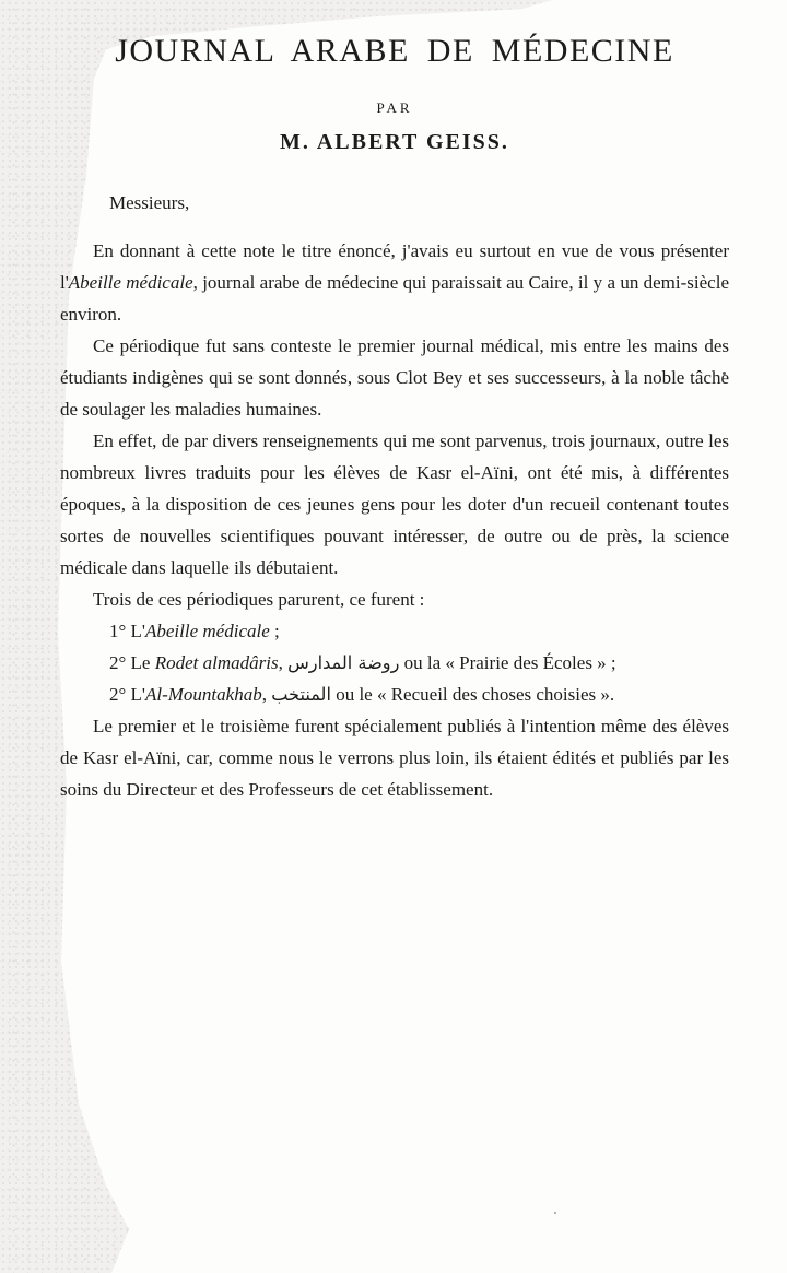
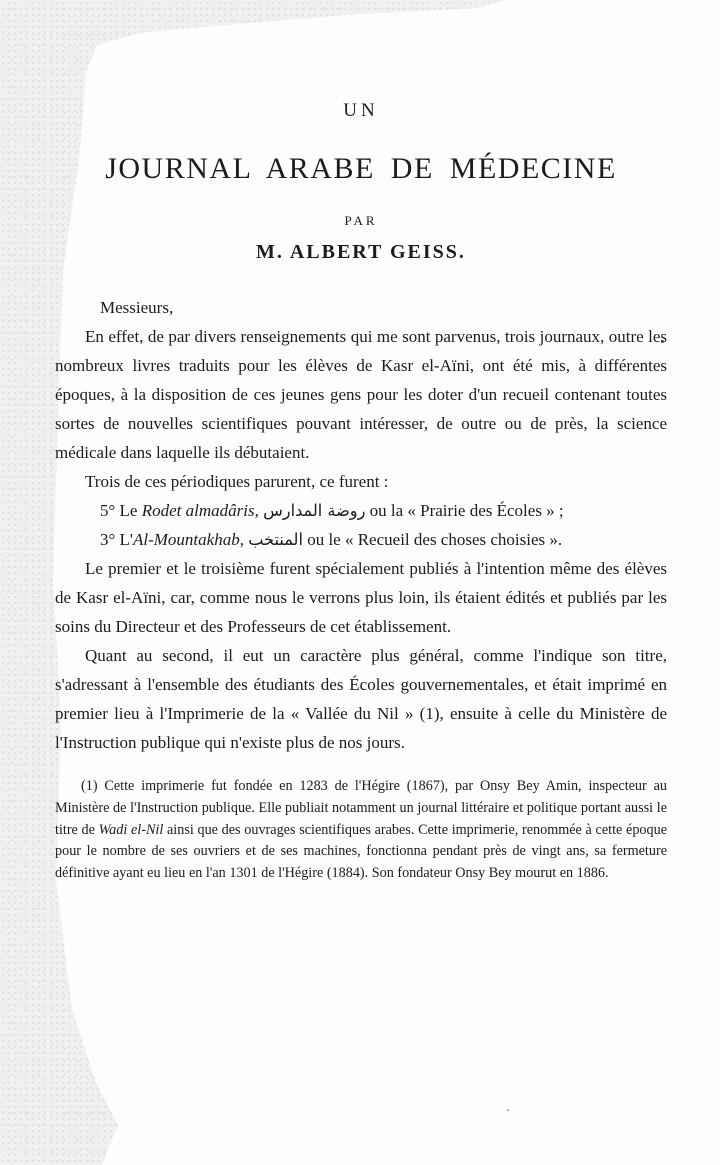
+ UN
  JOURNAL ARABE DE MÉDECINE
  PAR
  M. ALBERT GEISS.
  Messieurs,
- En donnant à cette note le titre énoncé, j'avais eu surtout en vue de vous présenter l'Abeille médicale, journal arabe de médecine qui paraissait au Caire, il y a un demi-siècle environ.
- Ce périodique fut sans conteste le premier journal médical, mis entre les mains des étudiants indigènes qui se sont donnés, sous Clot Bey et ses successeurs, à la noble tâche de soulager les maladies humaines.
  En effet, de par divers renseignements qui me sont parvenus, trois journaux, outre les nombreux livres traduits pour les élèves de Kasr el-Aïni, ont été mis, à différentes époques, à la disposition de ces jeunes gens pour les doter d'un recueil contenant toutes sortes de nouvelles scientifiques pouvant intéresser, de outre ou de près, la science médicale dans laquelle ils débutaient.
  Trois de ces périodiques parurent, ce furent :
- 1° L'Abeille médicale ;
- 2° Le Rodet almadâris, روضة المدارس ou la « Prairie des Écoles » ;
+ 5° Le Rodet almadâris, روضة المدارس ou la « Prairie des Écoles » ;
- 2° L'Al-Mountakhab, المنتخب ou le « Recueil des choses choisies ».
+ 3° L'Al-Mountakhab, المنتخب ou le « Recueil des choses choisies ».
  Le premier et le troisième furent spécialement publiés à l'intention même des élèves de Kasr el-Aïni, car, comme nous le verrons plus loin, ils étaient édités et publiés par les soins du Directeur et des Professeurs de cet établissement.
+ Quant au second, il eut un caractère plus général, comme l'indique son titre, s'adressant à l'ensemble des étudiants des Écoles gouvernementales, et était imprimé en premier lieu à l'Imprimerie de la « Vallée du Nil » (1), ensuite à celle du Ministère de l'Instruction publique qui n'existe plus de nos jours.
+ (1) Cette imprimerie fut fondée en 1283 de l'Hégire (1867), par Onsy Bey Amin, inspecteur au Ministère de l'Instruction publique. Elle publiait notamment un journal littéraire et politique portant aussi le titre de Wadi el-Nil ainsi que des ouvrages scientifiques arabes. Cette imprimerie, renommée à cette époque pour le nombre de ses ouvriers et de ses machines, fonctionna pendant près de vingt ans, sa fermeture définitive ayant eu lieu en l'an 1301 de l'Hégire (1884). Son fondateur Onsy Bey mourut en 1886.
